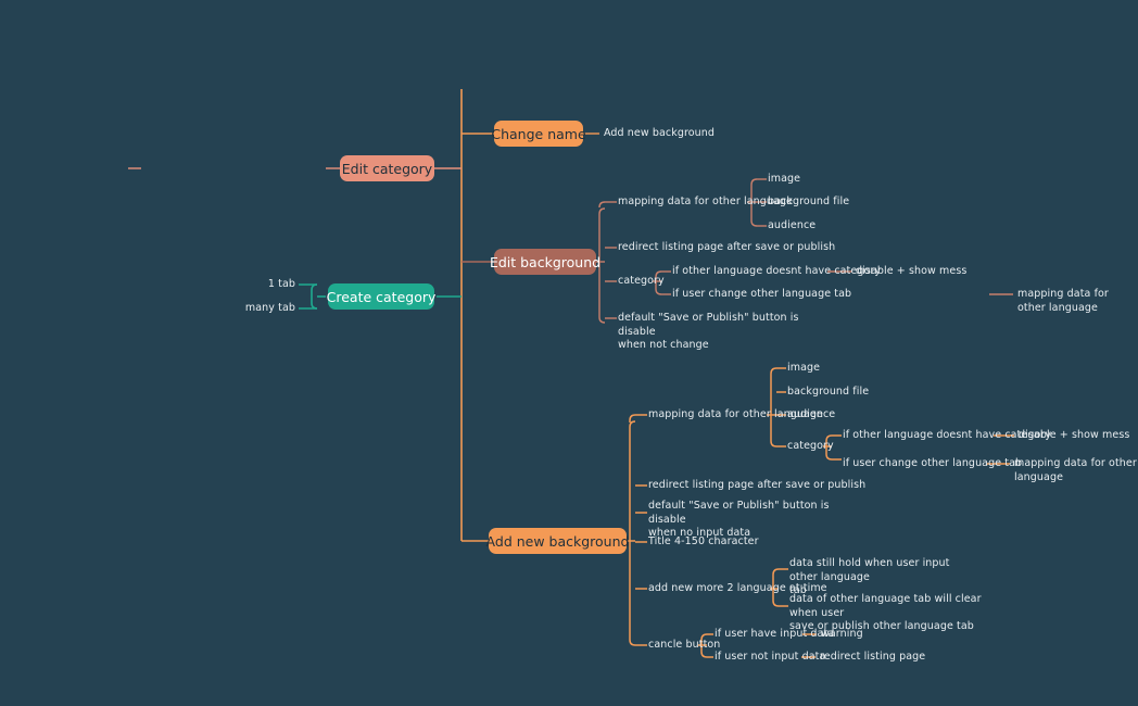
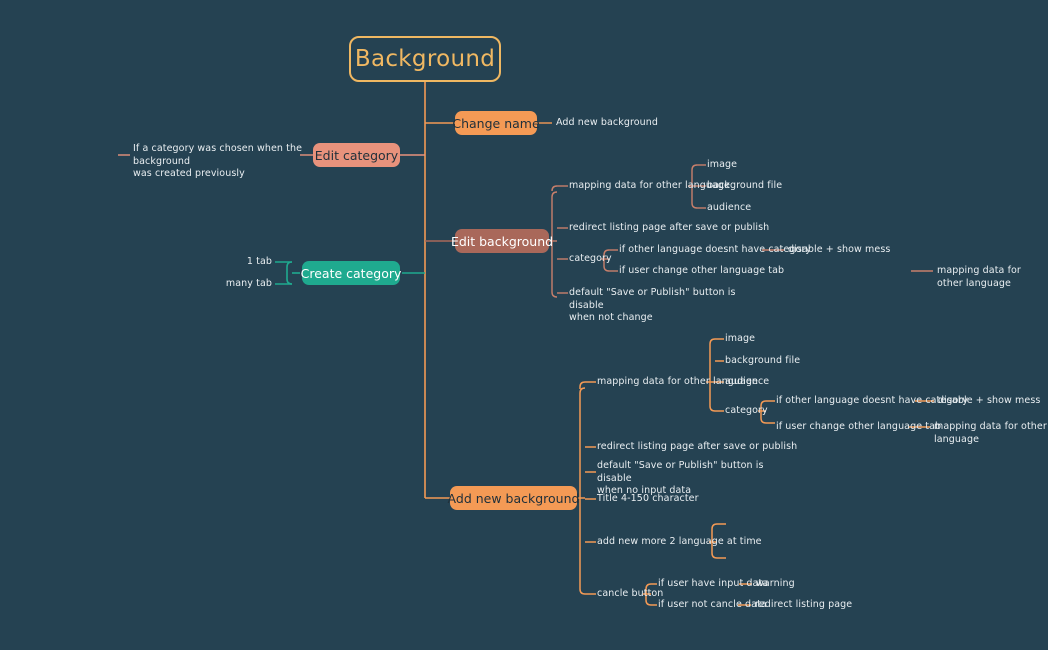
+ Background
  Change name
  Add new background
  Edit category
+ If a category was chosen when the background
+ was created previously
  Create category
  1 tab
  many tab
  Edit background
  mapping data for other language
  redirect listing page after save or publish
  category
  default "Save or Publish" button is disable
  when not change
  image
  background file
  audience
  if other language doesnt have category
  disable + show mess
  if user change other language tab
  mapping data for other language
  Add new background
  mapping data for other language
  redirect listing page after save or publish
  default "Save or Publish" button is disable
  when no input data
  Title 4-150 character
  add new more 2 language at time
  cancle button
  image
  background file
  audience
  category
  if other language doesnt have category
  disable + show mess
  if user change other language tab
  mapping data for other language
- data still hold when user input other language
- tab
- data of other language tab will clear when user
- save or publish other language tab
  if user have input data
  warning
- if user not input data
+ if user not cancle data
  redirect listing page
